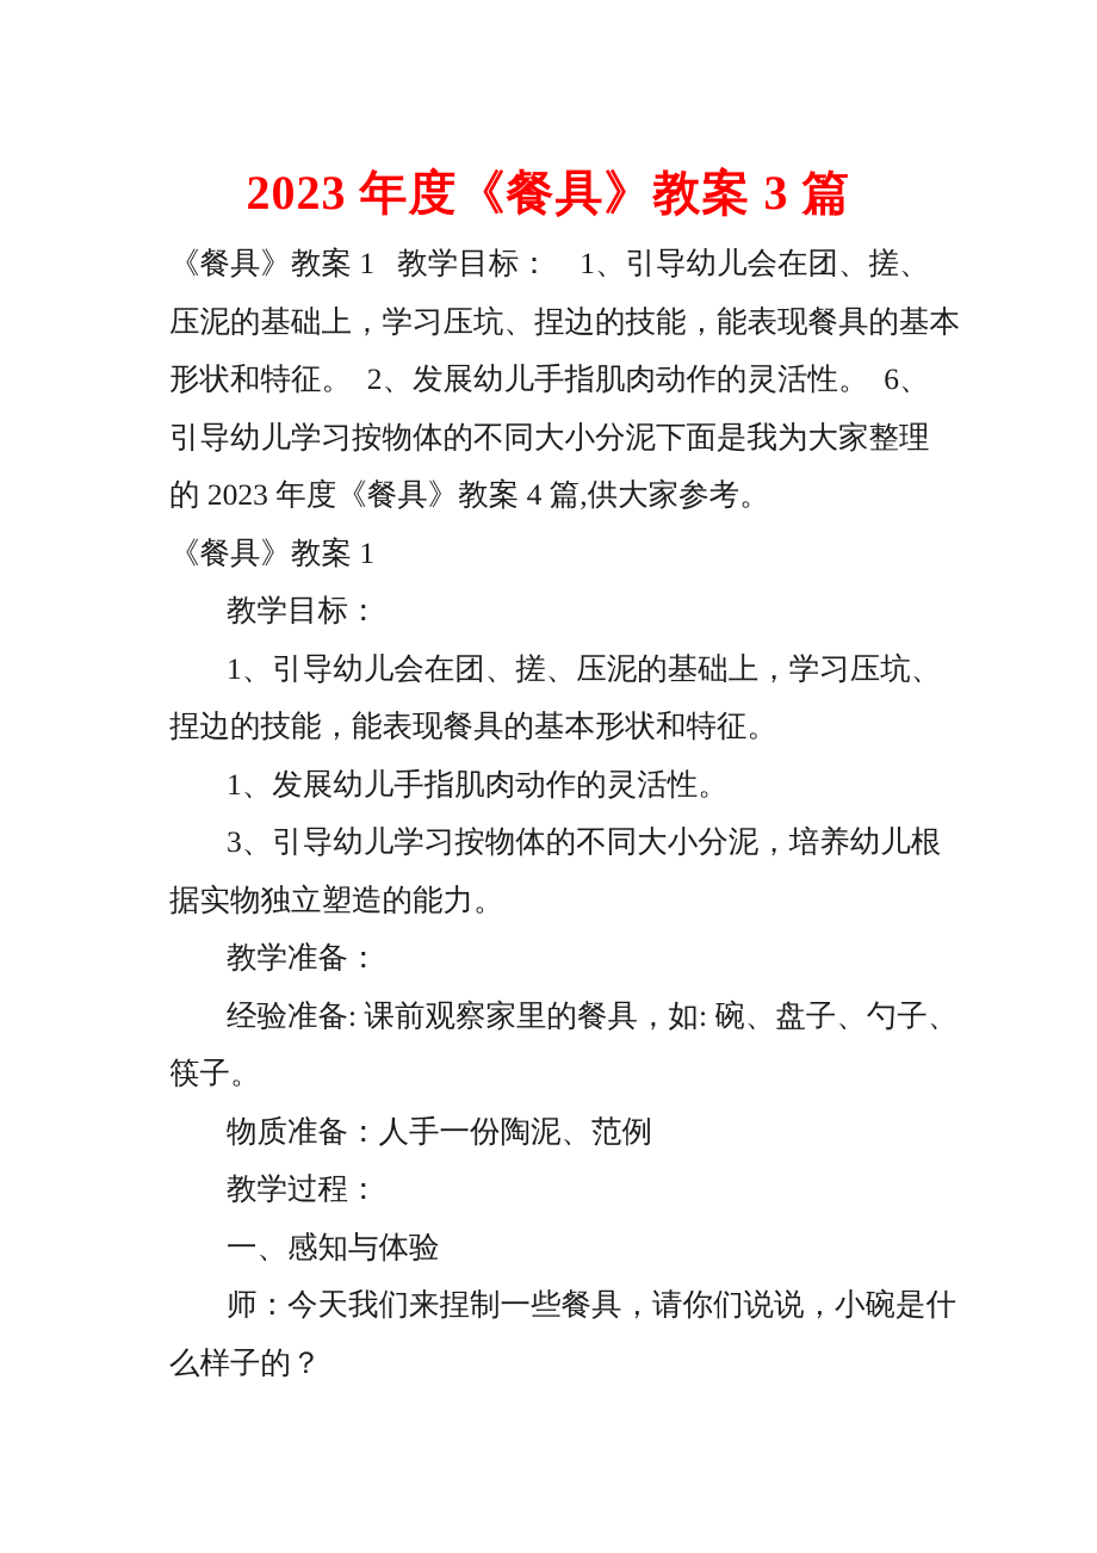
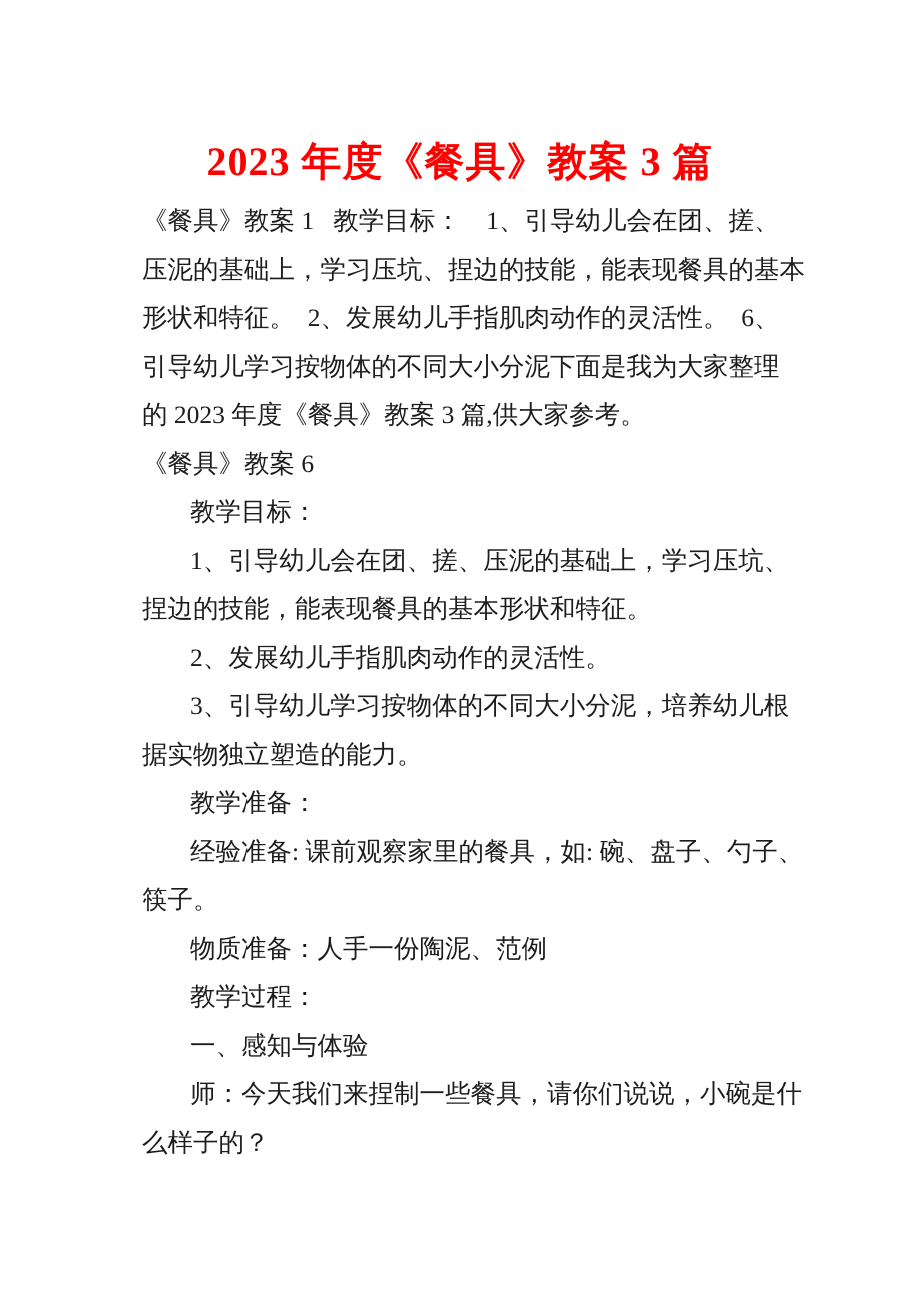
  2023 年度《餐具》教案 3 篇
  《餐具》教案 1 教学目标： 1、引导幼儿会在团、搓、
  压泥的基础上，学习压坑、捏边的技能，能表现餐具的基本
  形状和特征。 2、发展幼儿手指肌肉动作的灵活性。 6、
  引导幼儿学习按物体的不同大小分泥下面是我为大家整理
- 的 2023 年度《餐具》教案 4 篇,供大家参考。
+ 的 2023 年度《餐具》教案 3 篇,供大家参考。
- 《餐具》教案 1
+ 《餐具》教案 6
  教学目标：
  1、引导幼儿会在团、搓、压泥的基础上，学习压坑、
  捏边的技能，能表现餐具的基本形状和特征。
- 1、发展幼儿手指肌肉动作的灵活性。
+ 2、发展幼儿手指肌肉动作的灵活性。
  3、引导幼儿学习按物体的不同大小分泥，培养幼儿根
  据实物独立塑造的能力。
  教学准备：
  经验准备: 课前观察家里的餐具，如: 碗、盘子、勺子、
  筷子。
  物质准备：人手一份陶泥、范例
  教学过程：
  一、感知与体验
  师：今天我们来捏制一些餐具，请你们说说，小碗是什
  么样子的？
